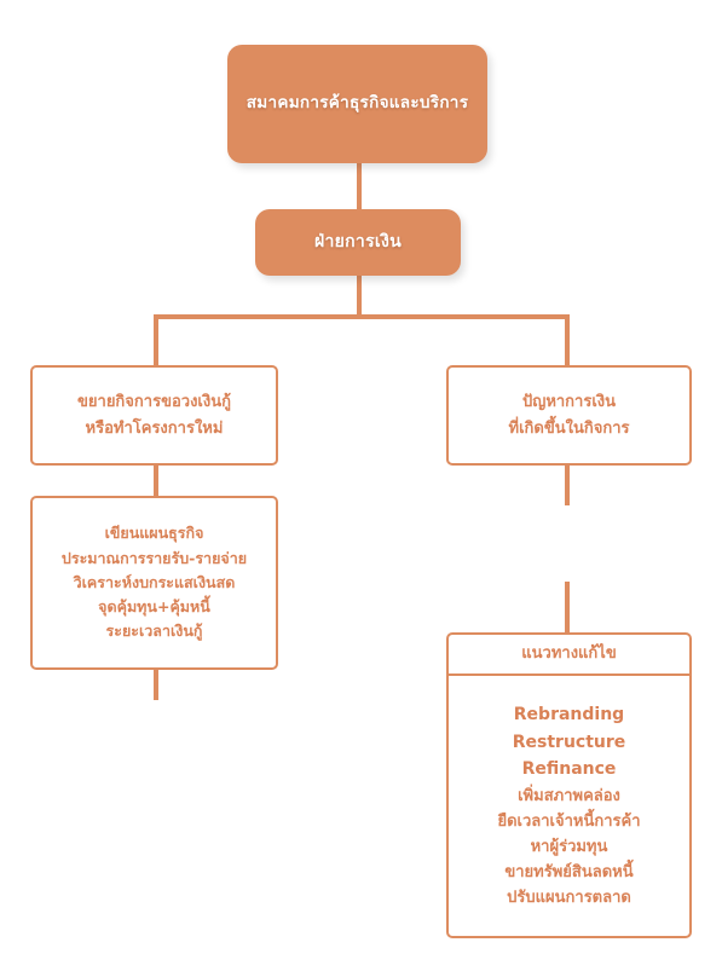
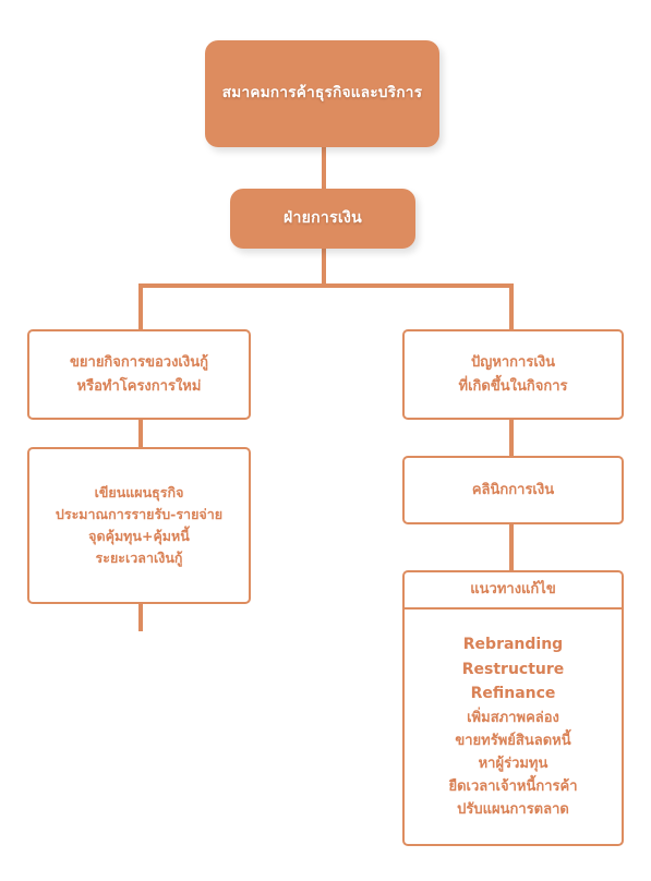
  สมาคมการค้าธุรกิจและบริการ
  ฝ่ายการเงิน
  ขยายกิจการขอวงเงินกู้
  หรือทำโครงการใหม่
  เขียนแผนธุรกิจ
  ประมาณการรายรับ-รายจ่าย
- วิเคราะห์งบกระแสเงินสด
  จุดคุ้มทุน+คุ้มหนี้
  ระยะเวลาเงินกู้
  ปัญหาการเงิน
  ที่เกิดขึ้นในกิจการ
+ คลินิกการเงิน
  แนวทางแก้ไข
  Rebranding
  Restructure
  Refinance
  เพิ่มสภาพคล่อง
- ยืดเวลาเจ้าหนี้การค้า
+ ขายทรัพย์สินลดหนี้
  หาผู้ร่วมทุน
- ขายทรัพย์สินลดหนี้
+ ยืดเวลาเจ้าหนี้การค้า
  ปรับแผนการตลาด
